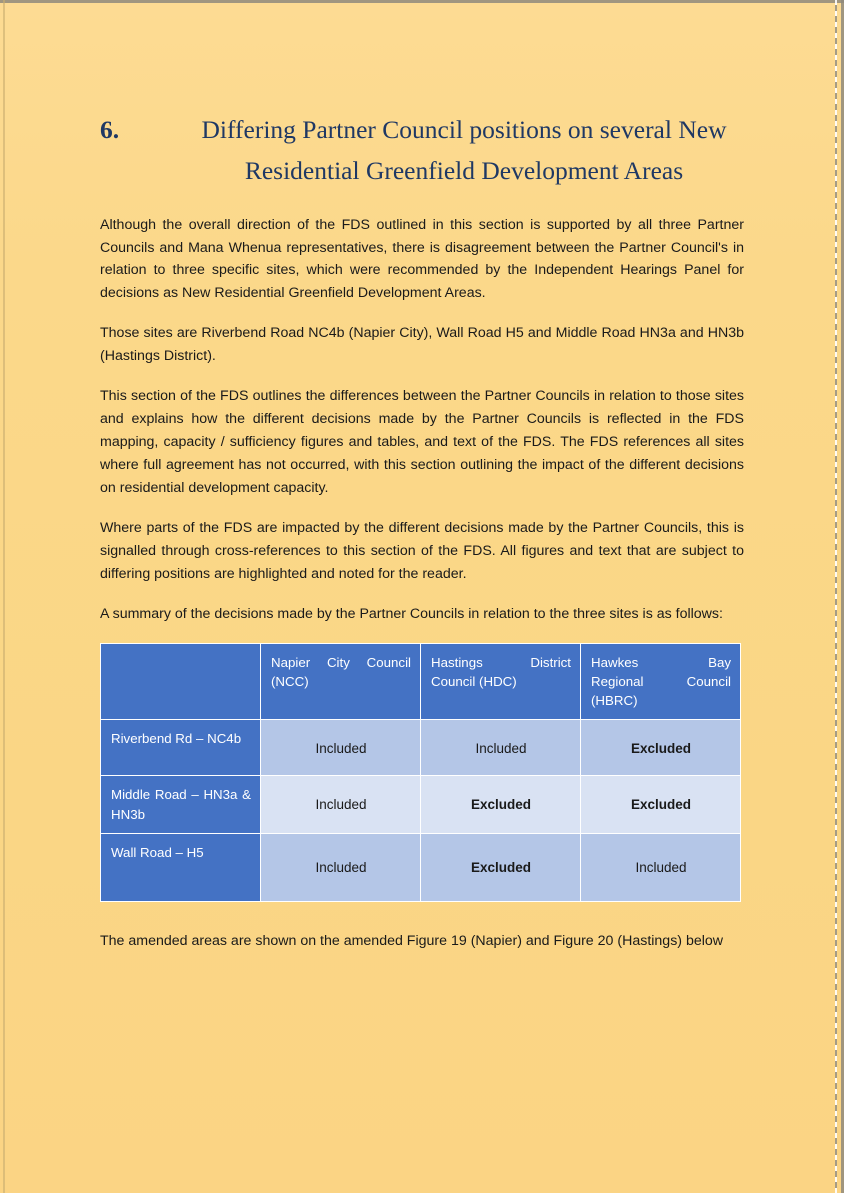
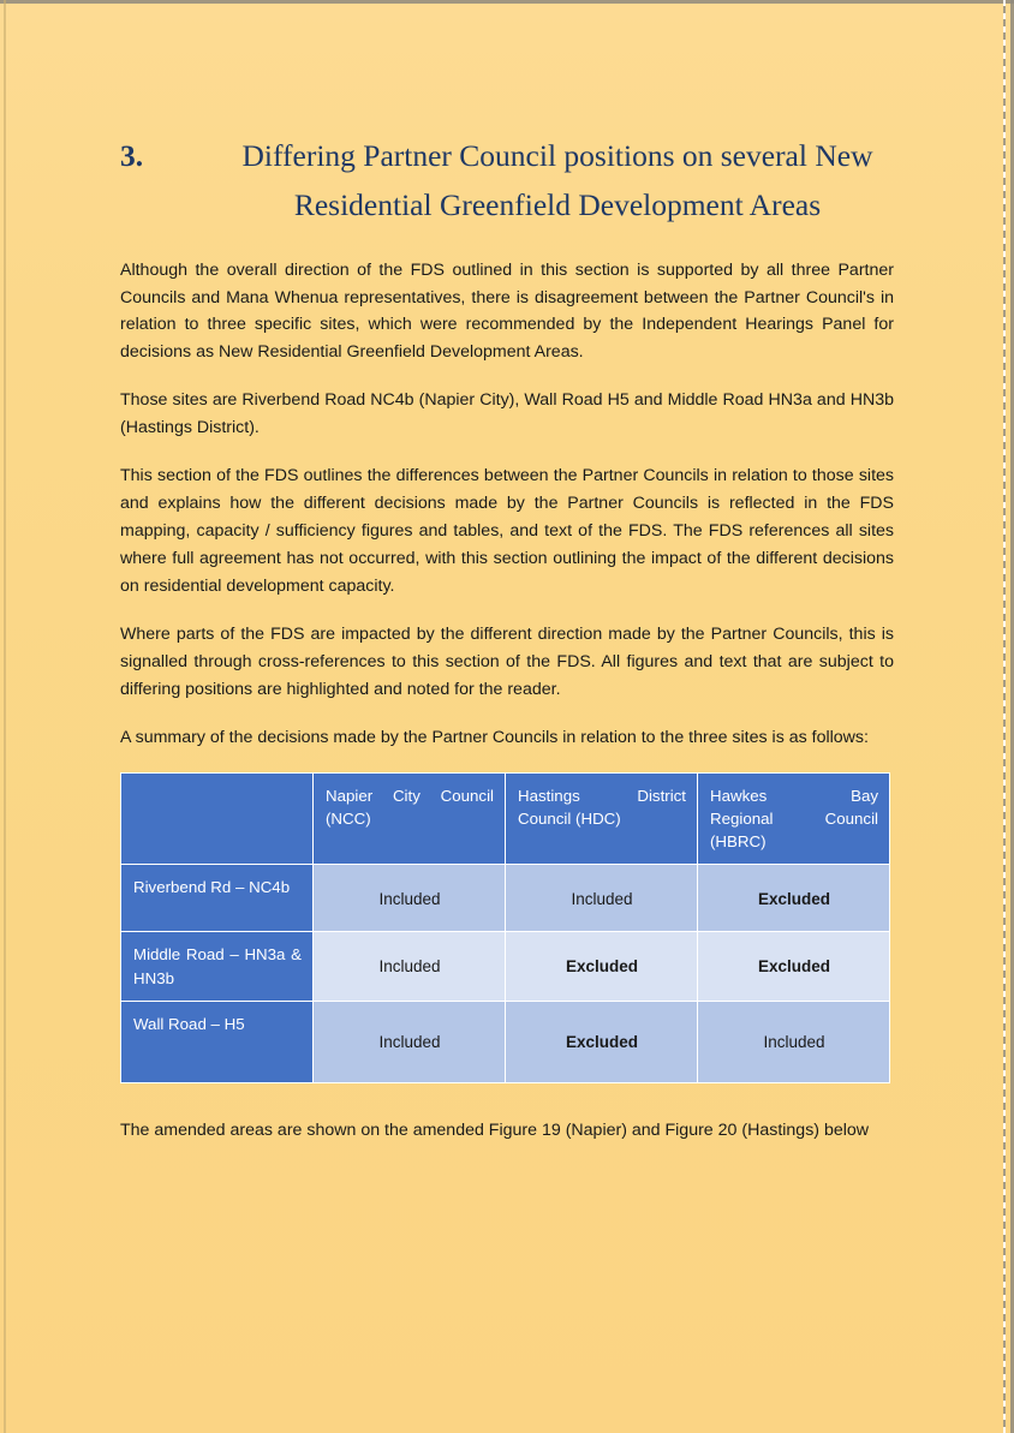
- 6.
+ 3.
  Differing Partner Council positions on several New Residential Greenfield Development Areas
  Although the overall direction of the FDS outlined in this section is supported by all three Partner Councils and Mana Whenua representatives, there is disagreement between the Partner Council's in relation to three specific sites, which were recommended by the Independent Hearings Panel for decisions as New Residential Greenfield Development Areas.
  Those sites are Riverbend Road NC4b (Napier City), Wall Road H5 and Middle Road HN3a and HN3b (Hastings District).
  This section of the FDS outlines the differences between the Partner Councils in relation to those sites and explains how the different decisions made by the Partner Councils is reflected in the FDS mapping, capacity / sufficiency figures and tables, and text of the FDS. The FDS references all sites where full agreement has not occurred, with this section outlining the impact of the different decisions on residential development capacity.
- Where parts of the FDS are impacted by the different decisions made by the Partner Councils, this is signalled through cross-references to this section of the FDS. All figures and text that are subject to differing positions are highlighted and noted for the reader.
+ Where parts of the FDS are impacted by the different direction made by the Partner Councils, this is signalled through cross-references to this section of the FDS. All figures and text that are subject to differing positions are highlighted and noted for the reader.
  A summary of the decisions made by the Partner Councils in relation to the three sites is as follows:
  	Napier City Council (NCC)	Hastings District Council (HDC)	Hawkes Bay Regional Council (HBRC)
  Riverbend Rd – NC4b	Included	Included	Excluded
  Middle Road – HN3a & HN3b	Included	Excluded	Excluded
  Wall Road – H5	Included	Excluded	Included
  The amended areas are shown on the amended Figure 19 (Napier) and Figure 20 (Hastings) below
